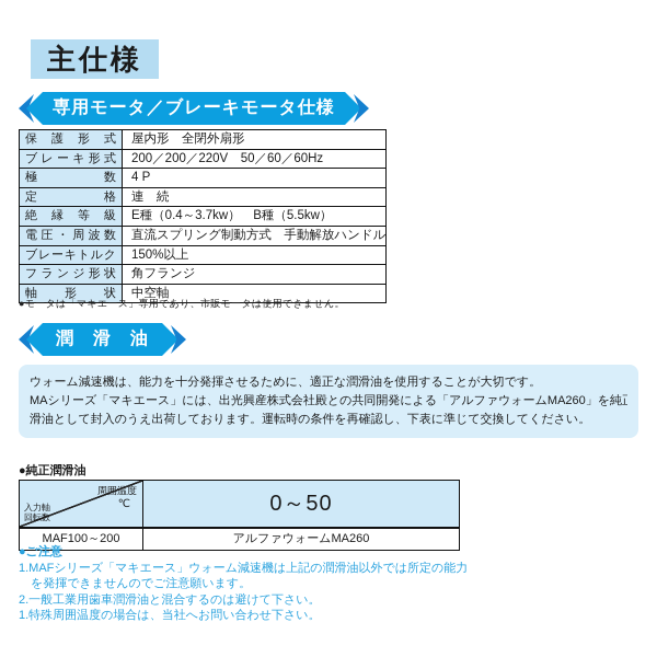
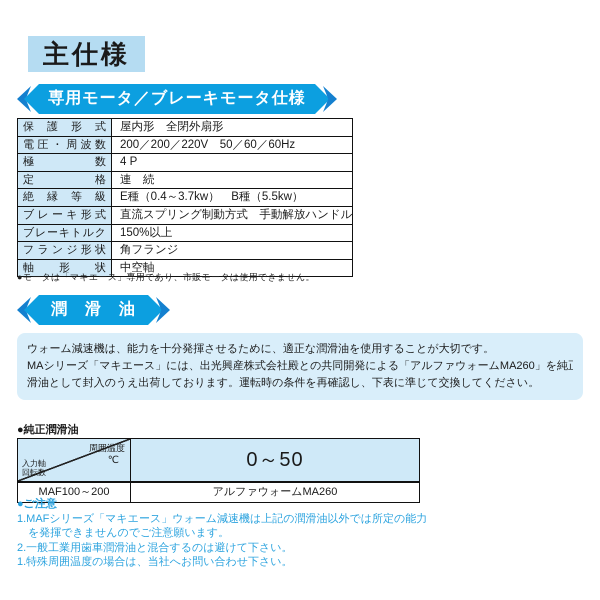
  主仕様
  専用モータ／ブレーキモータ仕様
  保護形式
  屋内形 全閉外扇形
- ブレーキ形式
+ 電圧・周波数
  200／200／220V 50／60／60Hz
  極数
  4 P
  定格
  連 続
  絶縁等級
  E種（0.4～3.7kw） B種（5.5kw）
- 電圧・周波数
+ ブレーキ形式
  直流スプリング制動方式 手動解放ハンドル
  ブレーキトルク
  150%以上
  フランジ形状
  角フランジ
  軸形状
  中空軸
  ●モータは「マキエース」専用であり、市販モータは使用できません。
  潤 滑 油
  ウォーム減速機は、能力を十分発揮させるために、適正な潤滑油を使用することが大切です。
  MAシリーズ「マキエース」には、出光興産株式会社殿との共同開発による「アルファウォームMA260」を純
  滑油として封入のうえ出荷しております。運転時の条件を再確認し、下表に準じて交換してください。
  ●純正潤滑油
  周囲温度
  ℃
  入力軸
  回転数
  0～50
  MAF100～200
  アルファウォームMA260
  ●ご注意
  1.MAFシリーズ「マキエース」ウォーム減速機は上記の潤滑油以外では所定の能力
  を発揮できませんのでご注意願います。
  2.一般工業用歯車潤滑油と混合するのは避けて下さい。
  1.特殊周囲温度の場合は、当社へお問い合わせ下さい。
